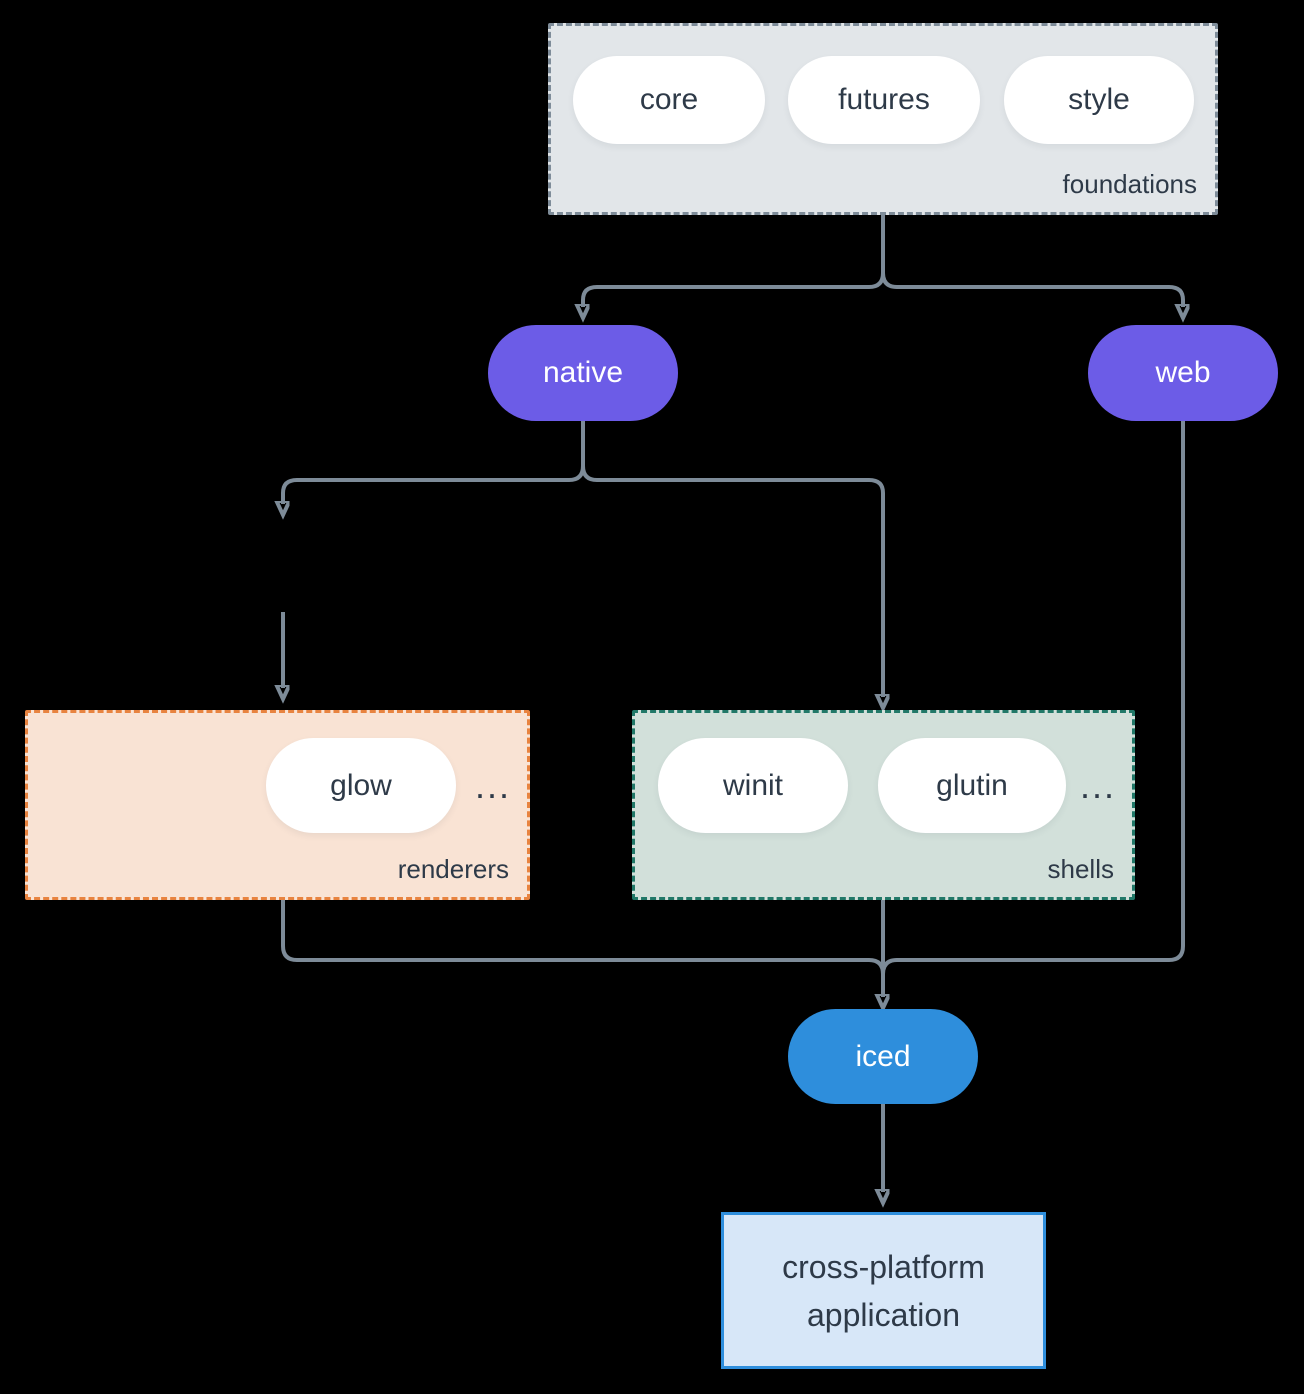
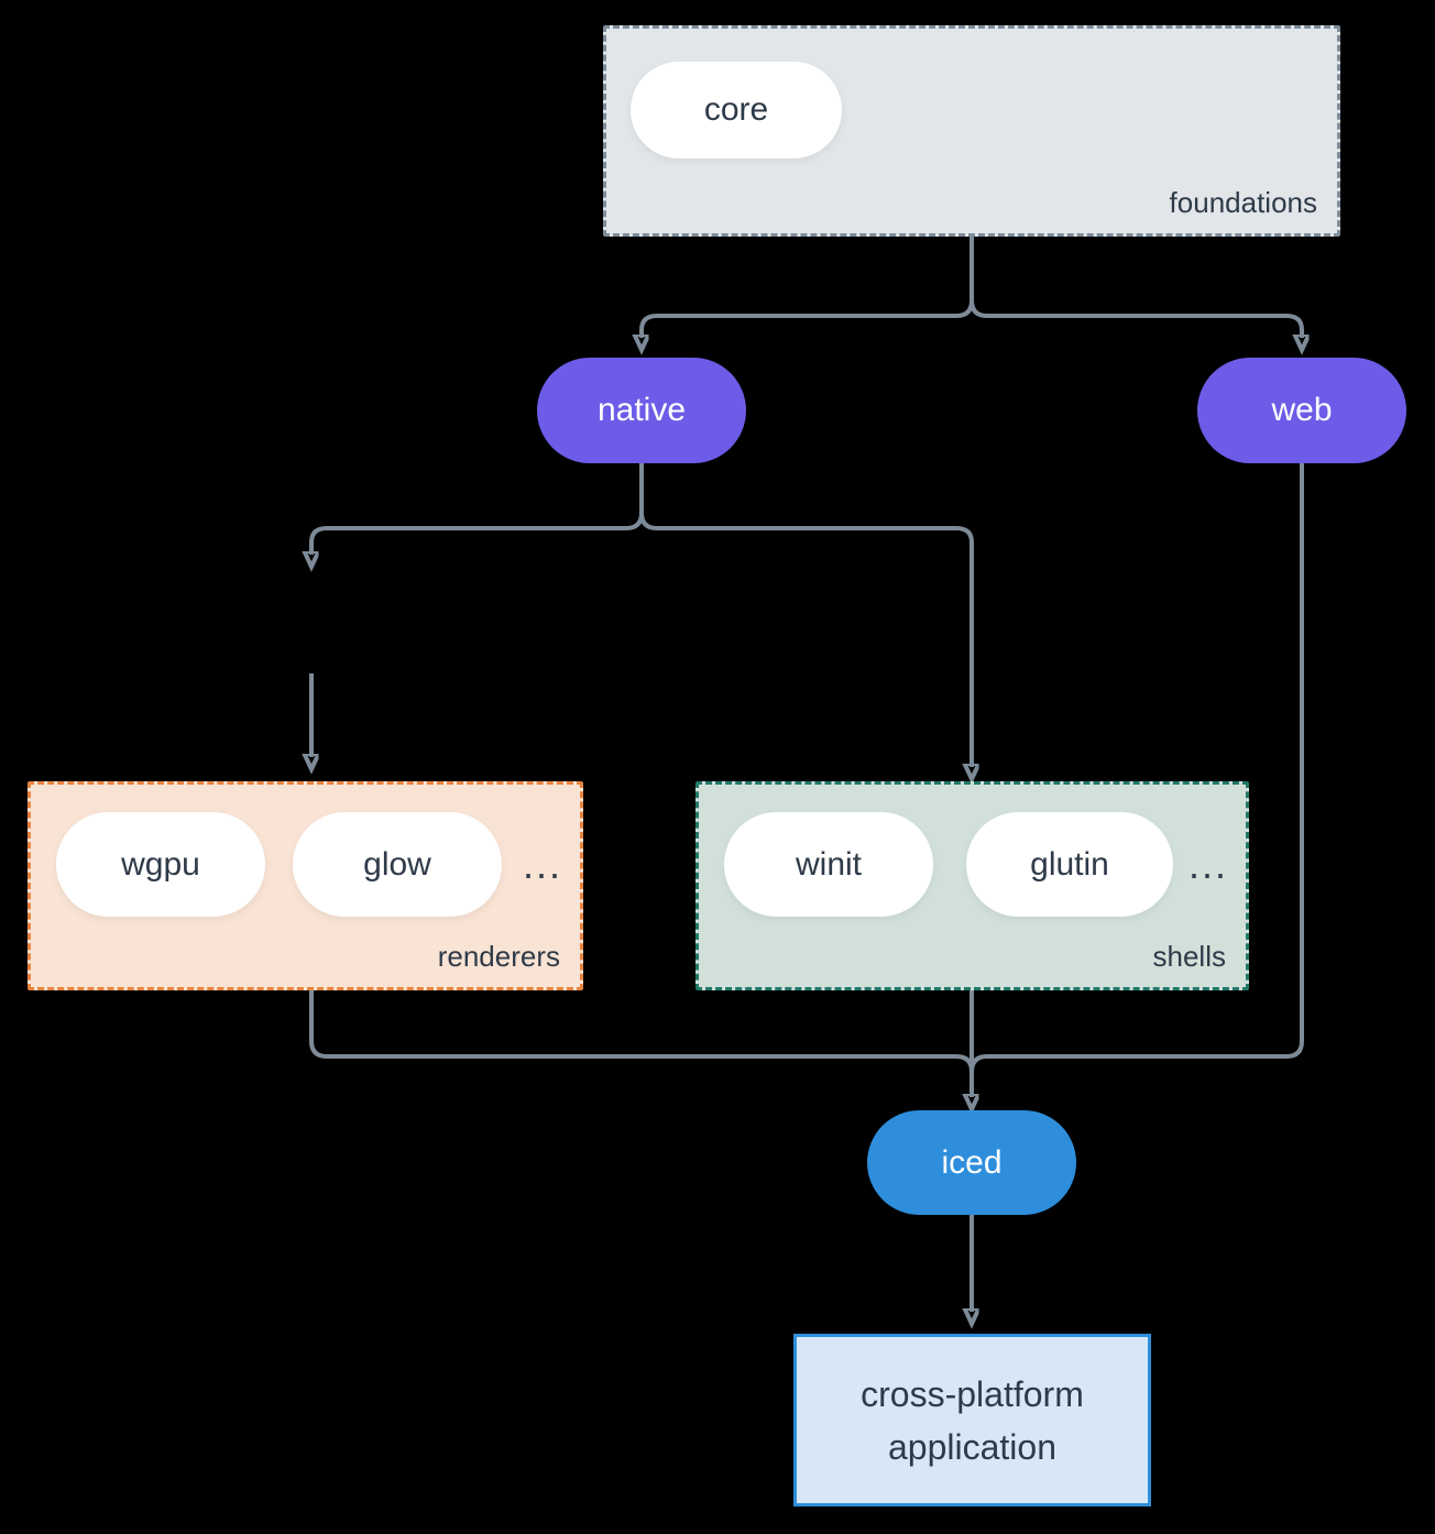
  core
- futures
- style
  foundations
  native
  web
+ wgpu
  glow
  ...
  renderers
  winit
  glutin
  ...
  shells
  iced
  cross-platform application
